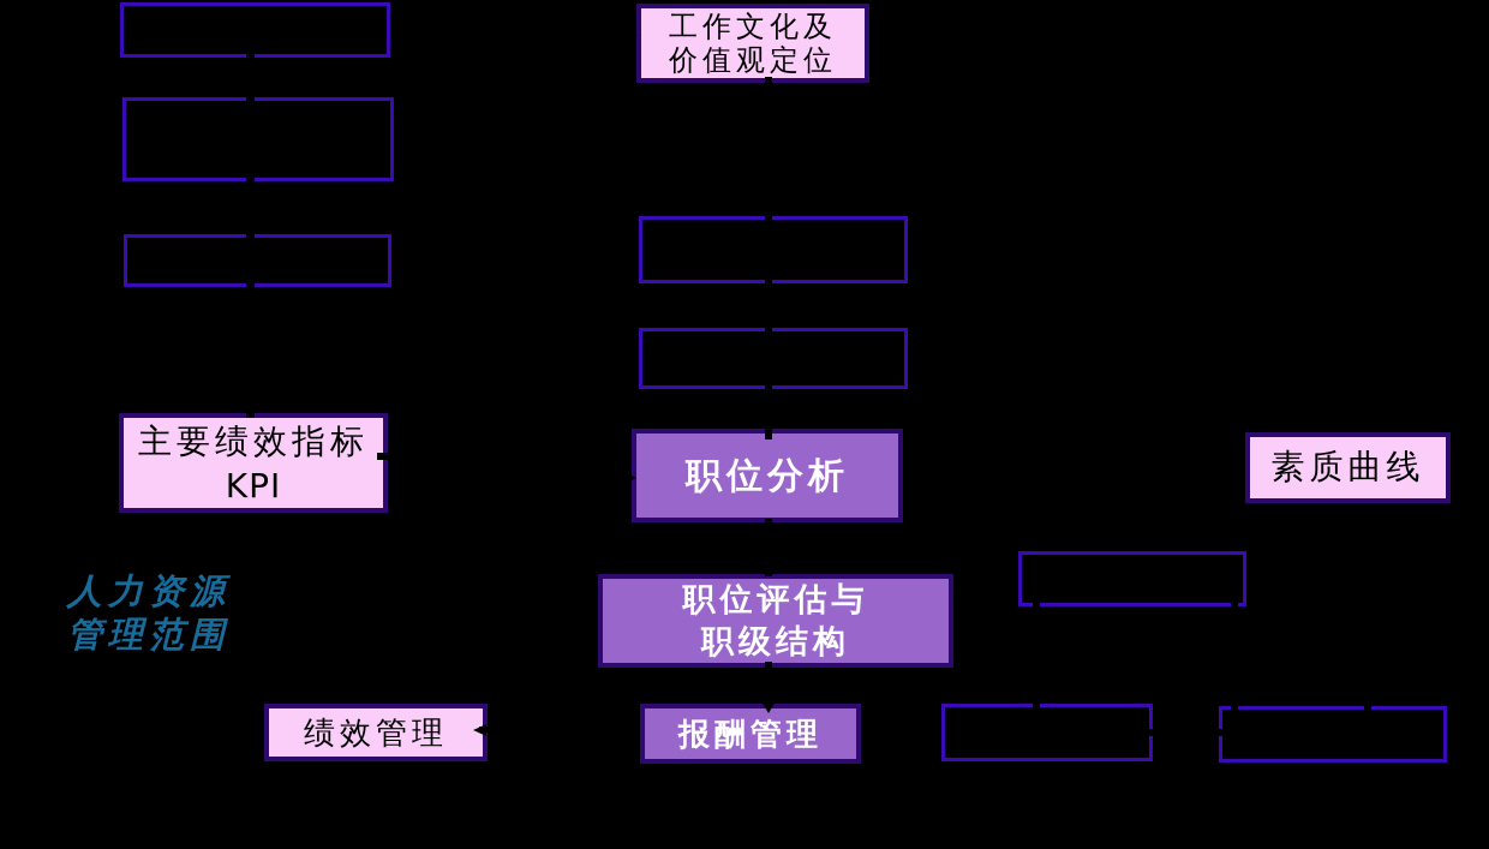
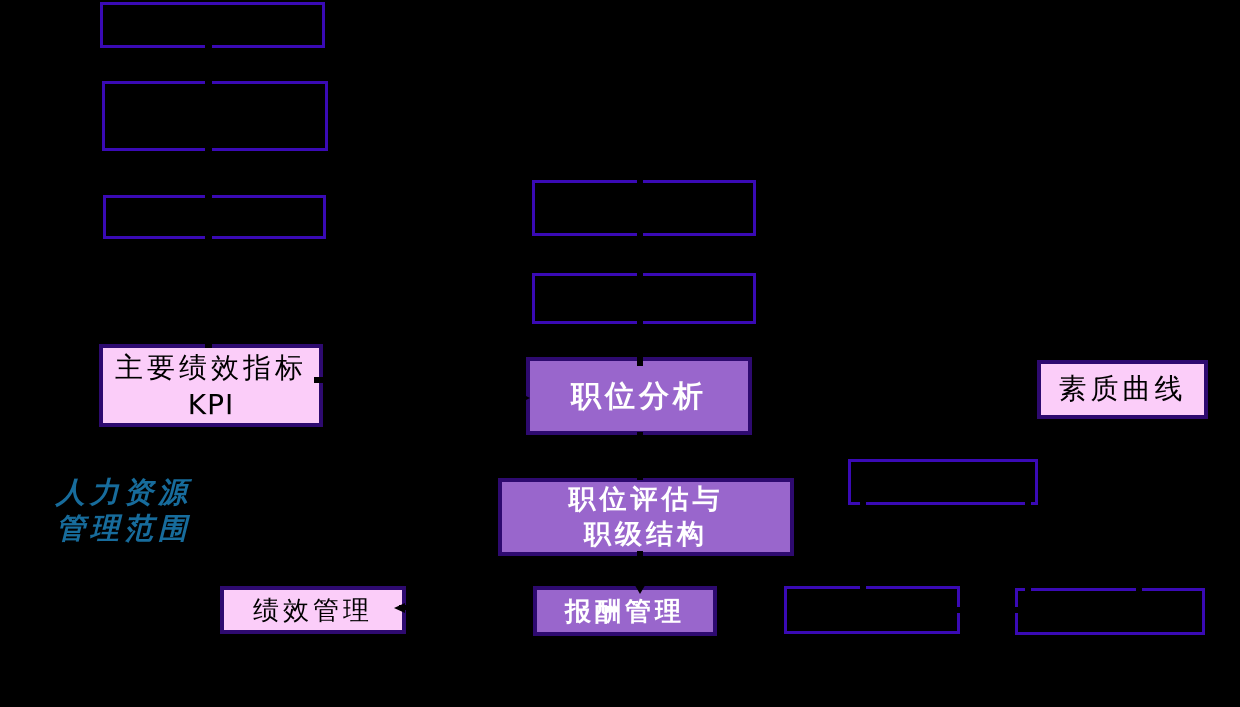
- 工作文化及
- 价值观定位
  主要绩效指标
  KPI
  素质曲线
  绩效管理
  职位分析
  职位评估与
  职级结构
  报酬管理
  人力资源
  管理范围
